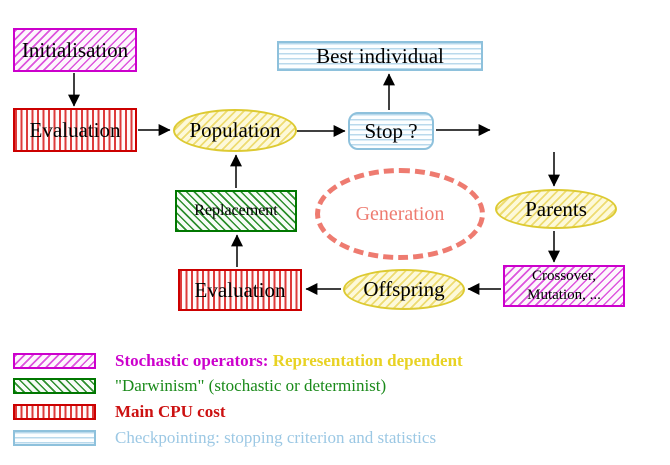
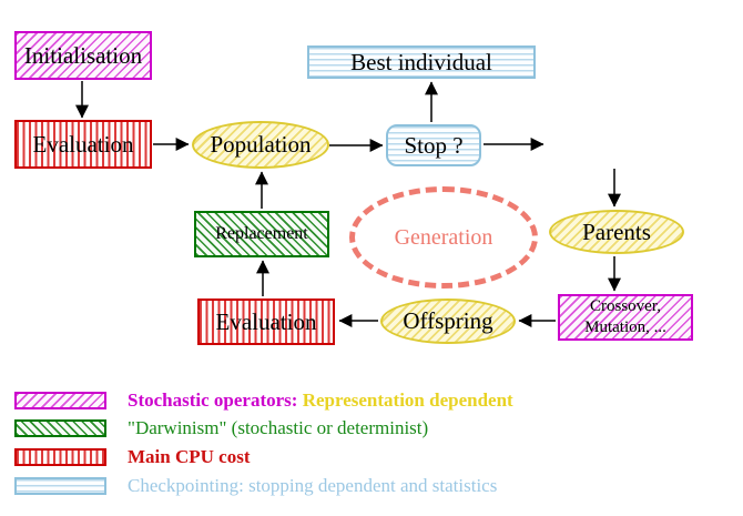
  Initialisation
  Evaluation
  Population
  Best individual
  Stop ?
  Parents
  Generation
  Replacement
  Evaluation
  Offspring
  Crossover,
  Mutation, ...
  Stochastic operators: Representation dependent
  "Darwinism" (stochastic or determinist)
  Main CPU cost
- Checkpointing: stopping criterion and statistics
+ Checkpointing: stopping dependent and statistics
